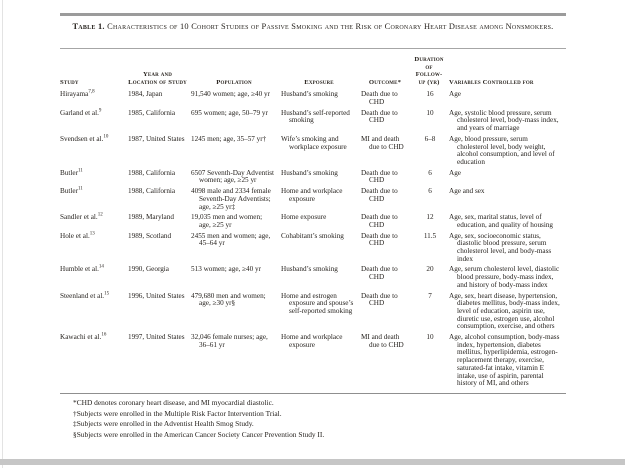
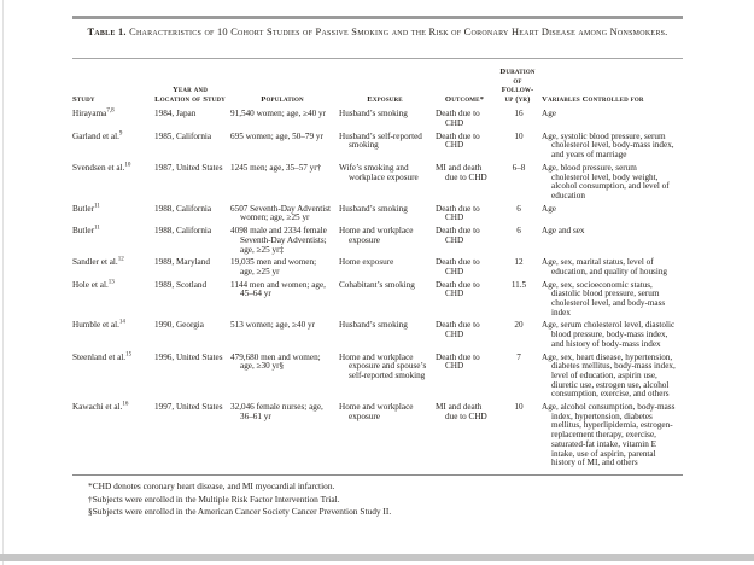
  Table 1. Characteristics of 10 Cohort Studies of Passive Smoking and the Risk of Coronary Heart Disease among Nonsmokers.
  Hirayama	1984, Japan	91,540 women; age, ≥40 yr	Husband’s smoking	Death due to CHD	16	Age
  Garland et al.	1985, California	695 women; age, 50–79 yr	Husband’s self-reported smoking	Death due to CHD	10	Age, systolic blood pressure, serum cholesterol level, body-mass index,
  Svendsen et al.	1987, United States	1245 men; age, 35–57 yr†	Wife’s smoking and workplace exposure	MI and death due to CHD	6–8	Age, blood pressure, serum cholesterol level, body weight, alcohol consumption, and level of education
  Butler	1988, California	6507 Seventh-Day Adventist women; age, ≥25 yr	Husband’s smoking	Death due to CHD	6	Age
  Butler	1988, California	4098 male and 2334 female Seventh-Day Adventists; age, ≥25 yr‡	Home and workplace exposure	Death due to CHD	6	Age and sex
  Sandler et al.	1989, Maryland	19,035 men and women; age, ≥25 yr	Home exposure	Death due to CHD	12	Age, sex, marital status, level of education, and quality of housing
- Hole et al.	1989, Scotland	2455 men and women; age, 45–64 yr	Cohabitant’s smoking	Death due to CHD	11.5	Age, sex, socioeconomic status, diastolic blood pressure, serum cholesterol level, and body-mass index
+ Hole et al.	1989, Scotland	1144 men and women; age, 45–64 yr	Cohabitant’s smoking	Death due to CHD	11.5	Age, sex, socioeconomic status, diastolic blood pressure, serum cholesterol level, and body-mass index
  Humble et al.	1990, Georgia	513 women; age, ≥40 yr	Husband’s smoking	Death due to CHD	20	Age, serum cholesterol level, diastolic blood pressure, body-mass index, and history of body-mass index
- Steenland et al.	1996, United States	479,680 men and women; age, ≥30 yr§	Home and estrogen exposure and spouse’s self-reported smoking	Death due to CHD	7	Age, sex, heart disease, hypertension, diabetes mellitus, body-mass index, level of education, aspirin use, diuretic use, estrogen use, alcohol consumption, exercise, and others
+ Steenland et al.	1996, United States	479,680 men and women; age, ≥30 yr§	Home and workplace exposure and spouse’s self-reported smoking	Death due to CHD	7	Age, sex, heart disease, hypertension, diabetes mellitus, body-mass index, level of education, aspirin use, diuretic use, estrogen use, alcohol consumption, exercise, and others
  Kawachi et al.	1997, United States	32,046 female nurses; age, 36–61 yr	Home and workplace exposure	MI and death due to CHD	10	Age, alcohol consumption, body-mass index, hypertension, diabetes mellitus, hyperlipidemia, estrogen-replacement therapy, exercise, saturated-fat intake, vitamin E intake, use of aspirin, parental history of MI, and others
- *CHD denotes coronary heart disease, and MI myocardial diastolic.
+ *CHD denotes coronary heart disease, and MI myocardial infarction.
  †Subjects were enrolled in the Multiple Risk Factor Intervention Trial.
- ‡Subjects were enrolled in the Adventist Health Smog Study.
  §Subjects were enrolled in the American Cancer Society Cancer Prevention Study II.
